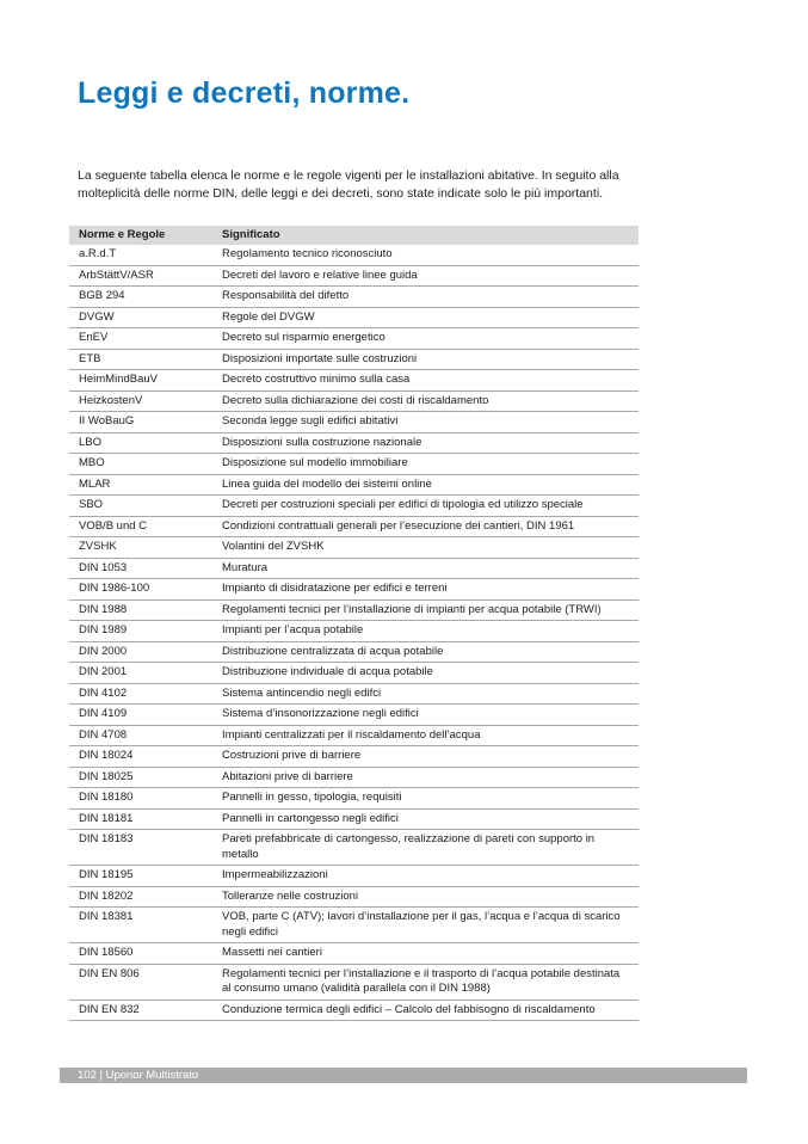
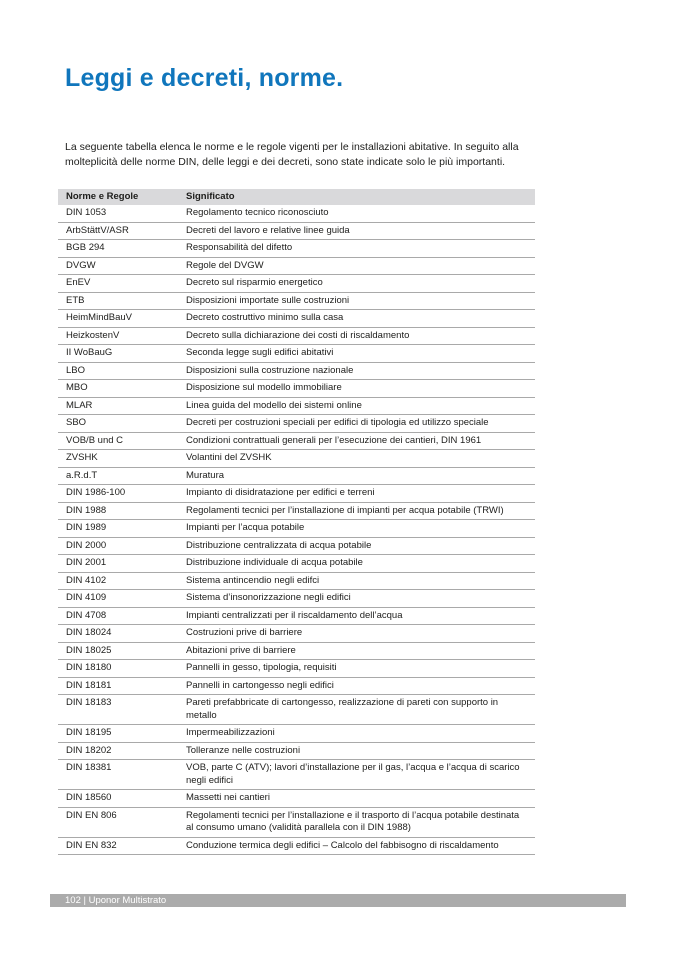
  Leggi e decreti, norme.
  La seguente tabella elenca le norme e le regole vigenti per le installazioni abitative. In seguito alla molteplicità delle norme DIN, delle leggi e dei decreti, sono state indicate solo le più importanti.
  Norme e Regole	Significato
- a.R.d.T	Regolamento tecnico riconosciuto
+ DIN 1053	Regolamento tecnico riconosciuto
  ArbStättV/ASR	Decreti del lavoro e relative linee guida
  BGB 294	Responsabilità del difetto
  DVGW	Regole del DVGW
  EnEV	Decreto sul risparmio energetico
  ETB	Disposizioni importate sulle costruzioni
  HeimMindBauV	Decreto costruttivo minimo sulla casa
  HeizkostenV	Decreto sulla dichiarazione dei costi di riscaldamento
  II WoBauG	Seconda legge sugli edifici abitativi
  LBO	Disposizioni sulla costruzione nazionale
  MBO	Disposizione sul modello immobiliare
  MLAR	Linea guida del modello dei sistemi online
  SBO	Decreti per costruzioni speciali per edifici di tipologia ed utilizzo speciale
  VOB/B und C	Condizioni contrattuali generali per l’esecuzione dei cantieri, DIN 1961
  ZVSHK	Volantini del ZVSHK
- DIN 1053	Muratura
+ a.R.d.T	Muratura
  DIN 1986-100	Impianto di disidratazione per edifici e terreni
  DIN 1988	Regolamenti tecnici per l’installazione di impianti per acqua potabile (TRWI)
  DIN 1989	Impianti per l’acqua potabile
  DIN 2000	Distribuzione centralizzata di acqua potabile
  DIN 2001	Distribuzione individuale di acqua potabile
  DIN 4102	Sistema antincendio negli edifci
  DIN 4109	Sistema d’insonorizzazione negli edifici
  DIN 4708	Impianti centralizzati per il riscaldamento dell’acqua
  DIN 18024	Costruzioni prive di barriere
  DIN 18025	Abitazioni prive di barriere
  DIN 18180	Pannelli in gesso, tipologia, requisiti
  DIN 18181	Pannelli in cartongesso negli edifici
  DIN 18183	Pareti prefabbricate di cartongesso, realizzazione di pareti con supporto in metallo
  DIN 18195	Impermeabilizzazioni
  DIN 18202	Tolleranze nelle costruzioni
  DIN 18381	VOB, parte C (ATV); lavori d’installazione per il gas, l’acqua e l’acqua di scarico negli edifici
  DIN 18560	Massetti nei cantieri
  DIN EN 806	Regolamenti tecnici per l’installazione e il trasporto di l’acqua potabile destinata al consumo umano (validità parallela con il DIN 1988)
  DIN EN 832	Conduzione termica degli edifici – Calcolo del fabbisogno di riscaldamento
  102 | Uponor Multistrato
